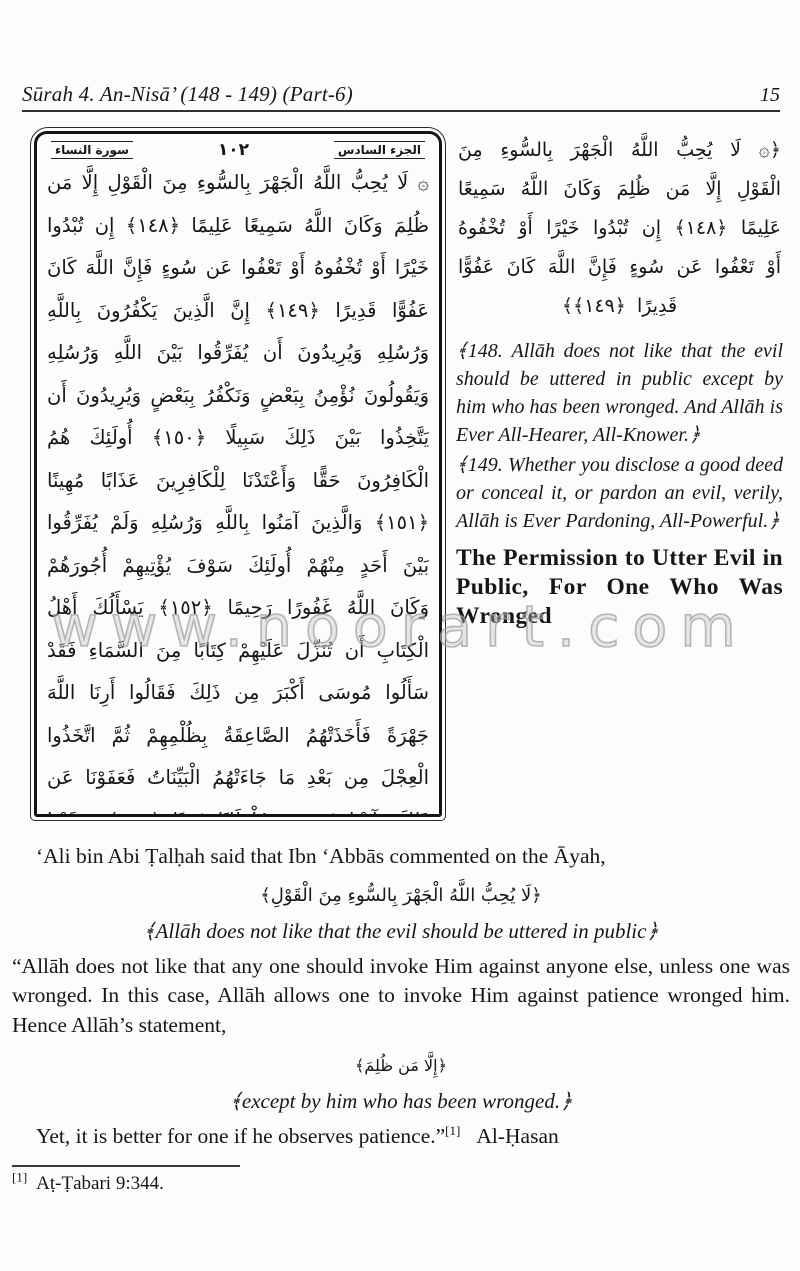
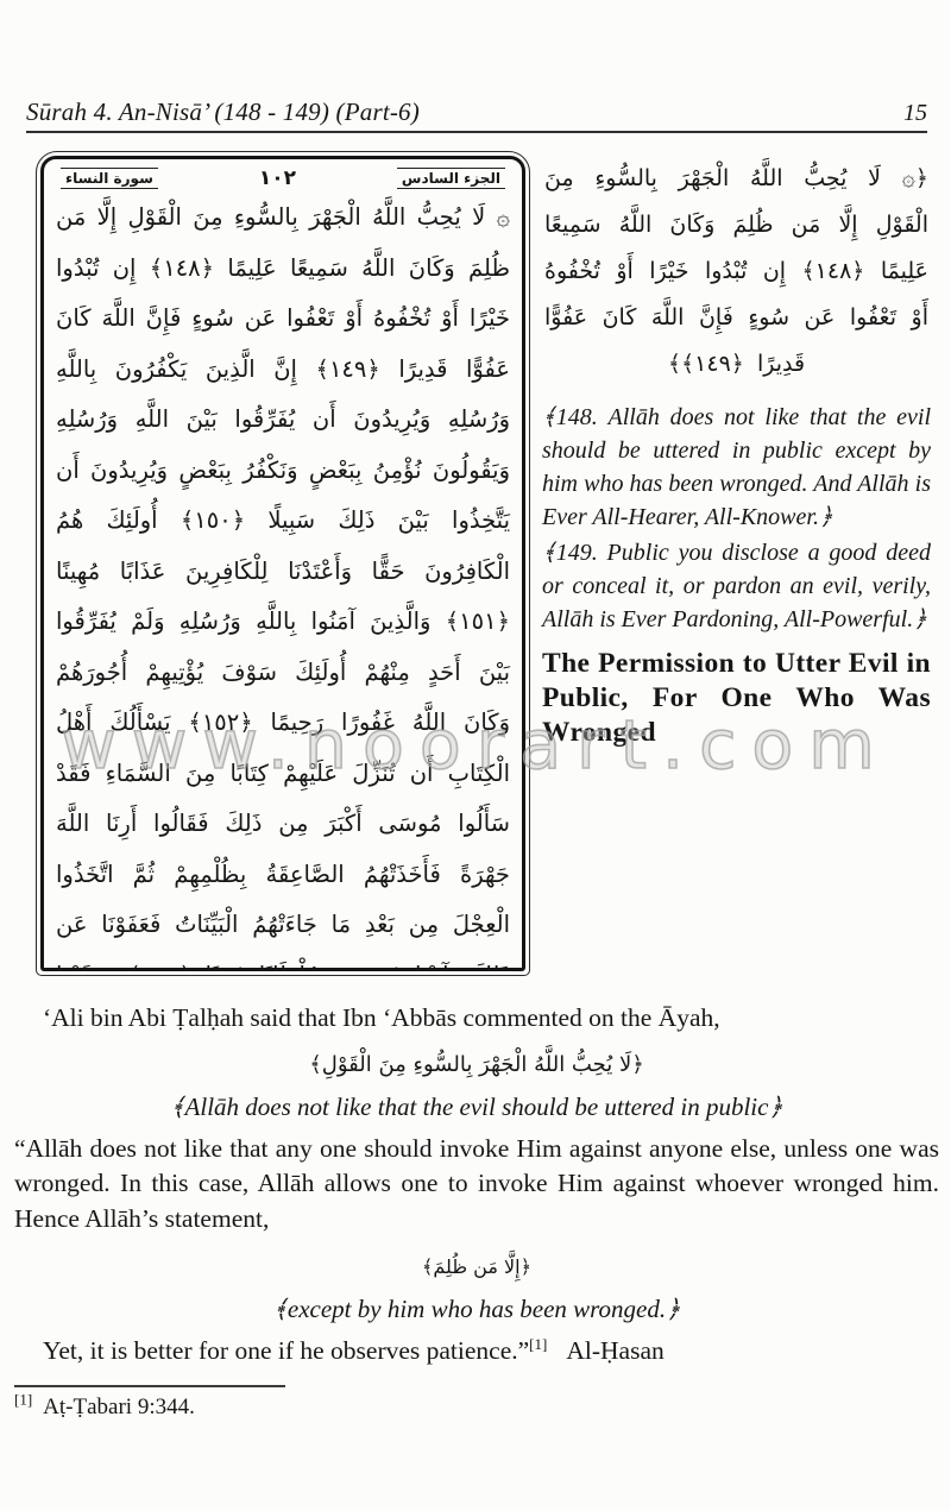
  Sūrah 4. An-Nisā’ (148 - 149) (Part-6)
  15
  الجزء السادس
  ١٠٢
  سورة النساء
  ۞ لَا يُحِبُّ اللَّهُ الْجَهْرَ بِالسُّوءِ مِنَ الْقَوْلِ إِلَّا مَن ظُلِمَ وَكَانَ اللَّهُ سَمِيعًا عَلِيمًا ﴿١٤٨﴾ إِن تُبْدُوا خَيْرًا أَوْ تُخْفُوهُ أَوْ تَعْفُوا عَن سُوءٍ فَإِنَّ اللَّهَ كَانَ عَفُوًّا قَدِيرًا ﴿١٤٩﴾ إِنَّ الَّذِينَ يَكْفُرُونَ بِاللَّهِ وَرُسُلِهِ وَيُرِيدُونَ أَن يُفَرِّقُوا بَيْنَ اللَّهِ وَرُسُلِهِ وَيَقُولُونَ نُؤْمِنُ بِبَعْضٍ وَنَكْفُرُ بِبَعْضٍ وَيُرِيدُونَ أَن يَتَّخِذُوا بَيْنَ ذَلِكَ سَبِيلًا ﴿١٥٠﴾ أُولَئِكَ هُمُ الْكَافِرُونَ حَقًّا وَأَعْتَدْنَا لِلْكَافِرِينَ عَذَابًا مُهِينًا ﴿١٥١﴾ وَالَّذِينَ آمَنُوا بِاللَّهِ وَرُسُلِهِ وَلَمْ يُفَرِّقُوا بَيْنَ أَحَدٍ مِنْهُمْ أُولَئِكَ سَوْفَ يُؤْتِيهِمْ أُجُورَهُمْ وَكَانَ اللَّهُ غَفُورًا رَحِيمًا ﴿١٥٢﴾ يَسْأَلُكَ أَهْلُ الْكِتَابِ أَن تُنَزِّلَ عَلَيْهِمْ كِتَابًا مِنَ السَّمَاءِ فَقَدْ سَأَلُوا مُوسَى أَكْبَرَ مِن ذَلِكَ فَقَالُوا أَرِنَا اللَّهَ جَهْرَةً فَأَخَذَتْهُمُ الصَّاعِقَةُ بِظُلْمِهِمْ ثُمَّ اتَّخَذُوا الْعِجْلَ مِن بَعْدِ مَا جَاءَتْهُمُ الْبَيِّنَاتُ فَعَفَوْنَا عَن
  ﴿۞ لَا يُحِبُّ اللَّهُ الْجَهْرَ بِالسُّوءِ مِنَ الْقَوْلِ إِلَّا مَن ظُلِمَ وَكَانَ اللَّهُ سَمِيعًا عَلِيمًا ﴿١٤٨﴾ إِن تُبْدُوا خَيْرًا أَوْ تُخْفُوهُ أَوْ تَعْفُوا عَن سُوءٍ فَإِنَّ اللَّهَ كَانَ عَفُوًّا قَدِيرًا ﴿١٤٩﴾﴾
  ﴾148. Allāh does not like that the evil should be uttered in public except by him who has been wronged. And Allāh is Ever All-Hearer, All-Knower.﴿
- ﴾149. Whether you disclose a good deed or conceal it, or pardon an evil, verily, Allāh is Ever Pardoning, All-Powerful.﴿
+ ﴾149. Public you disclose a good deed or conceal it, or pardon an evil, verily, Allāh is Ever Pardoning, All-Powerful.﴿
  The Permission to Utter Evil in Public, For One Who Was Wronged
  ‘Ali bin Abi Ṭalḥah said that Ibn ‘Abbās commented on the Āyah,
  ﴿لَا يُحِبُّ اللَّهُ الْجَهْرَ بِالسُّوءِ مِنَ الْقَوْلِ﴾
  ﴾Allāh does not like that the evil should be uttered in public﴿
- “Allāh does not like that any one should invoke Him against anyone else, unless one was wronged. In this case, Allāh allows one to invoke Him against patience wronged him. Hence Allāh’s statement,
+ “Allāh does not like that any one should invoke Him against anyone else, unless one was wronged. In this case, Allāh allows one to invoke Him against whoever wronged him. Hence Allāh’s statement,
  ﴿إِلَّا مَن ظُلِمَ﴾
  ﴾except by him who has been wronged.﴿
  Yet, it is better for one if he observes patience.”[1] Al-Ḥasan
  [1] Aṭ-Ṭabari 9:344.
  www.noorart.com
